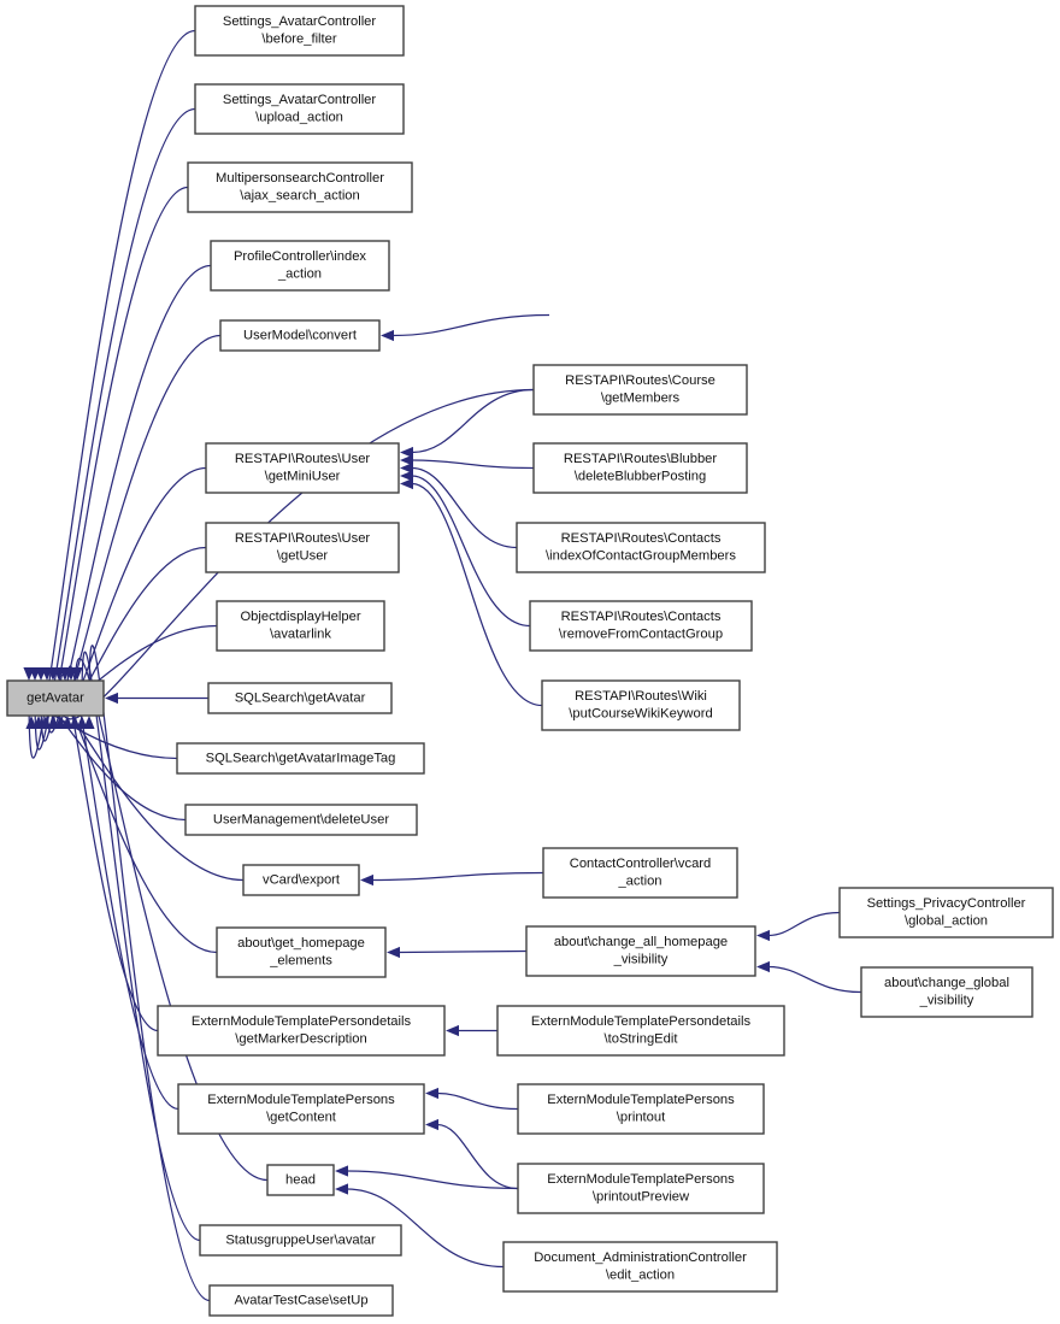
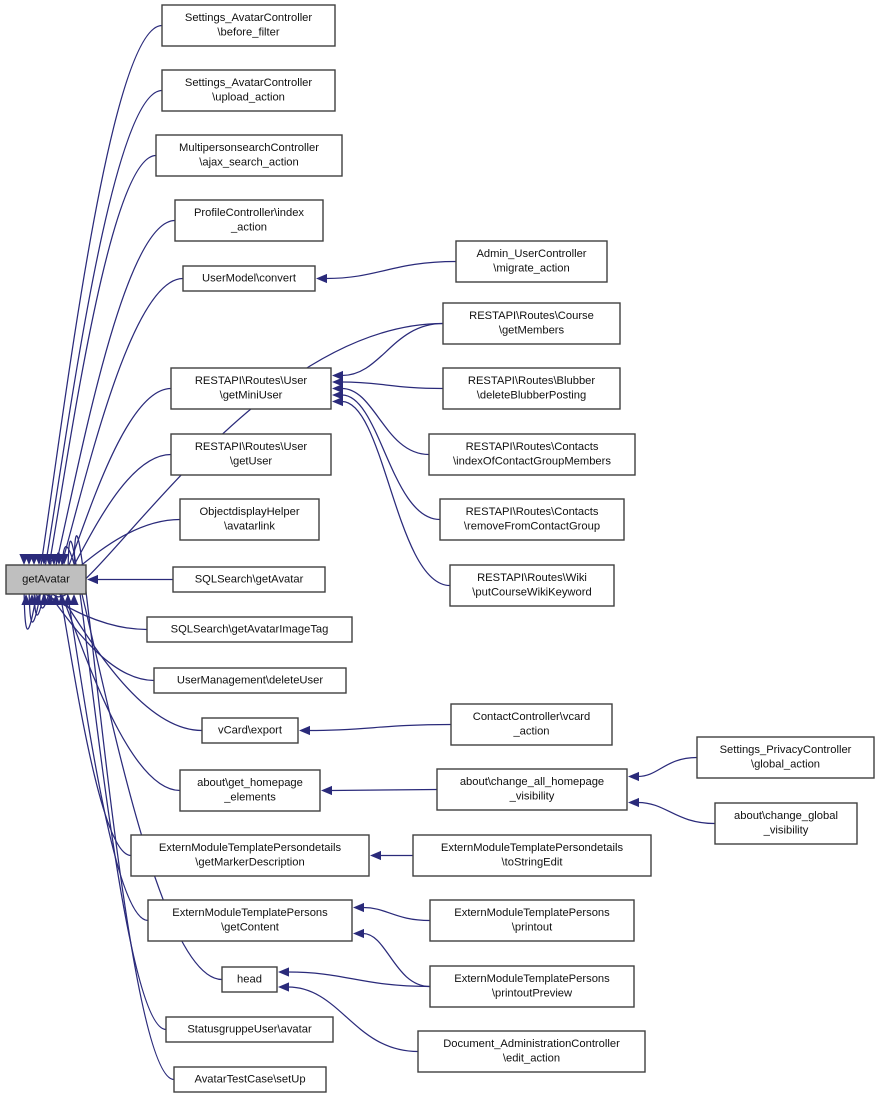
  Settings_AvatarController
  \before_filter
  Settings_AvatarController
  \upload_action
  MultipersonsearchController
  \ajax_search_action
  ProfileController\index
  _action
  UserModel\convert
  RESTAPI\Routes\User
  \getMiniUser
  RESTAPI\Routes\User
  \getUser
  ObjectdisplayHelper
  \avatarlink
  SQLSearch\getAvatar
  SQLSearch\getAvatarImageTag
  UserManagement\deleteUser
  vCard\export
  about\get_homepage
  _elements
  ExternModuleTemplatePersondetails
  \getMarkerDescription
  ExternModuleTemplatePersons
  \getContent
  head
  StatusgruppeUser\avatar
  AvatarTestCase\setUp
+ Admin_UserController
+ \migrate_action
  RESTAPI\Routes\Course
  \getMembers
  RESTAPI\Routes\Blubber
  \deleteBlubberPosting
  RESTAPI\Routes\Contacts
  \indexOfContactGroupMembers
  RESTAPI\Routes\Contacts
  \removeFromContactGroup
  RESTAPI\Routes\Wiki
  \putCourseWikiKeyword
  ContactController\vcard
  _action
  about\change_all_homepage
  _visibility
  ExternModuleTemplatePersondetails
  \toStringEdit
  ExternModuleTemplatePersons
  \printout
  ExternModuleTemplatePersons
  \printoutPreview
  Document_AdministrationController
  \edit_action
  Settings_PrivacyController
  \global_action
  about\change_global
  _visibility
  getAvatar
